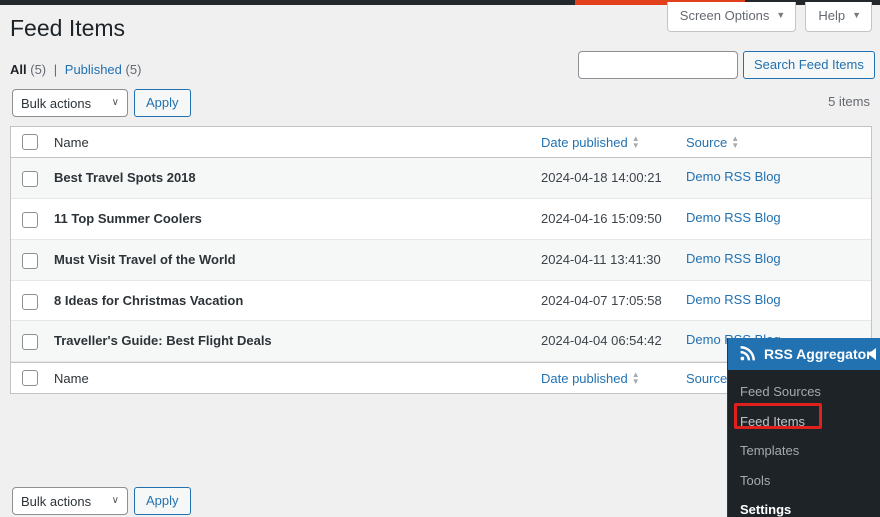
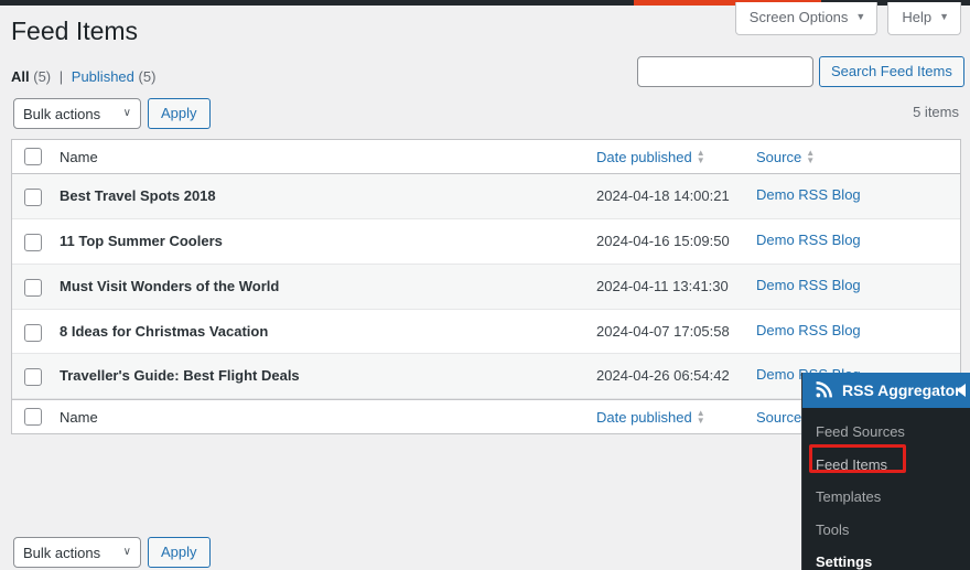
  Screen Options
  ▼
  Help
  ▼
  Feed Items
  All (5) | Published (5)
  Search Feed Items
  Bulk actions
  ∨
  Apply
  5 items
  Name
  Date published
  ▲
  ▼
  Source
  ▲
  ▼
  Best Travel Spots 2018
  2024-04-18 14:00:21
  Demo RSS Blog
  11 Top Summer Coolers
  2024-04-16 15:09:50
  Demo RSS Blog
- Must Visit Travel of the World
+ Must Visit Wonders of the World
  2024-04-11 13:41:30
  Demo RSS Blog
  8 Ideas for Christmas Vacation
  2024-04-07 17:05:58
  Demo RSS Blog
  Traveller's Guide: Best Flight Deals
- 2024-04-04 06:54:42
+ 2024-04-26 06:54:42
  Name
  Date published
  ▲
  ▼
  Source
  Bulk actions
  ∨
  Apply
  RSS Aggregator
  Feed Sources
  Feed Items
  Templates
  Tools
  Settings
